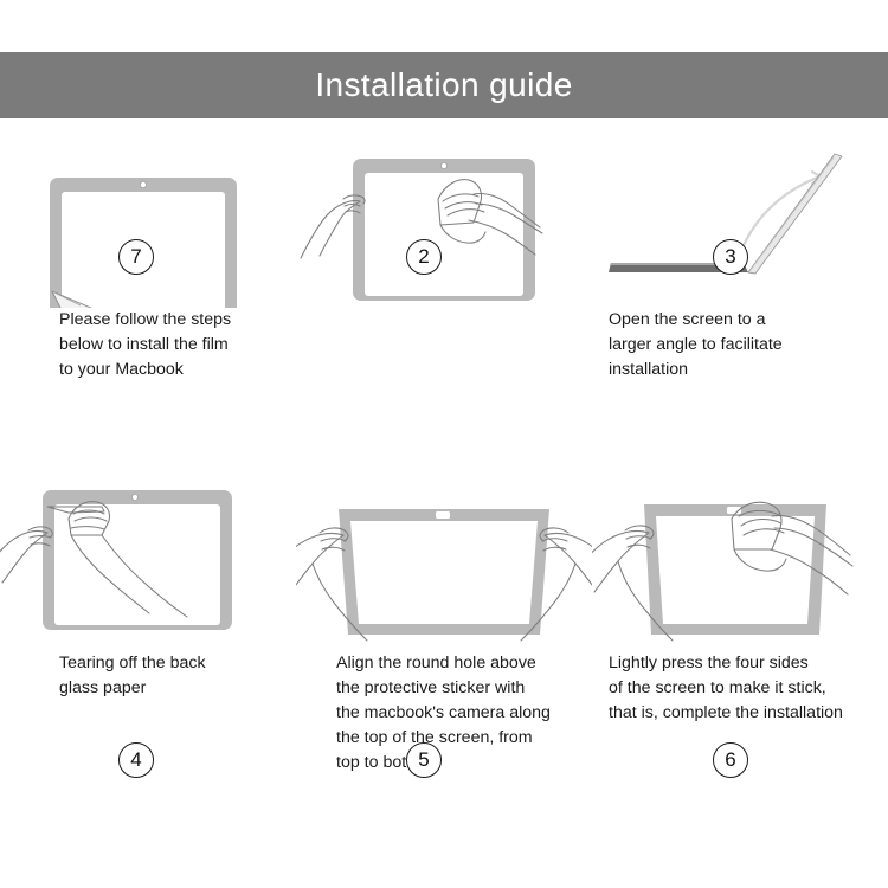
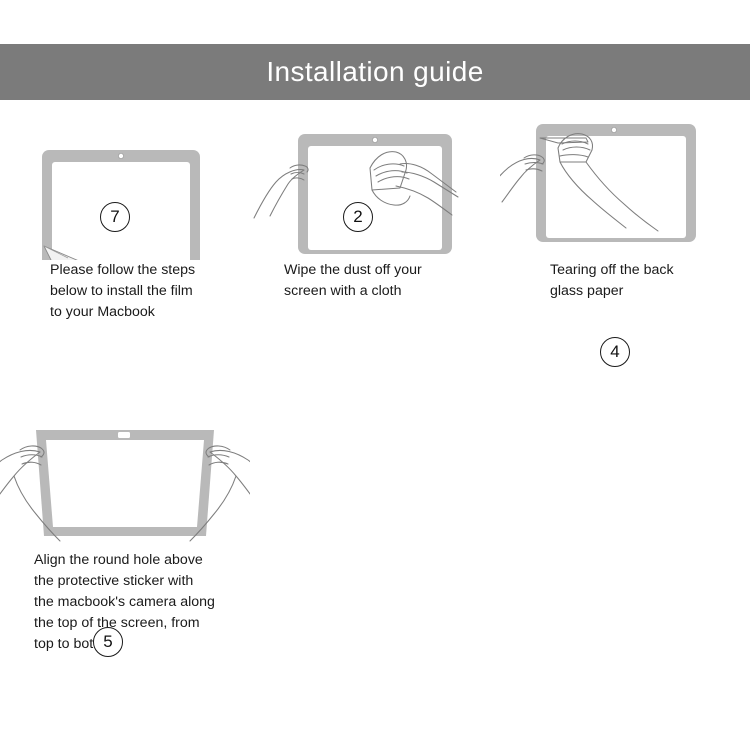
  Installation guide
  Please follow the steps
  below to install the film
  to your Macbook
  7
+ Wipe the dust off your
+ screen with a cloth
  2
- Open the screen to a
- larger angle to facilitate
- installation
- 3
  Tearing off the back
  glass paper
  4
  Align the round hole above
  the protective sticker with
  the macbook's camera along
  the top of the screen, from
  top to bot
  5
- Lightly press the four sides
- of the screen to make it stick,
- that is, complete the installation
- 6
